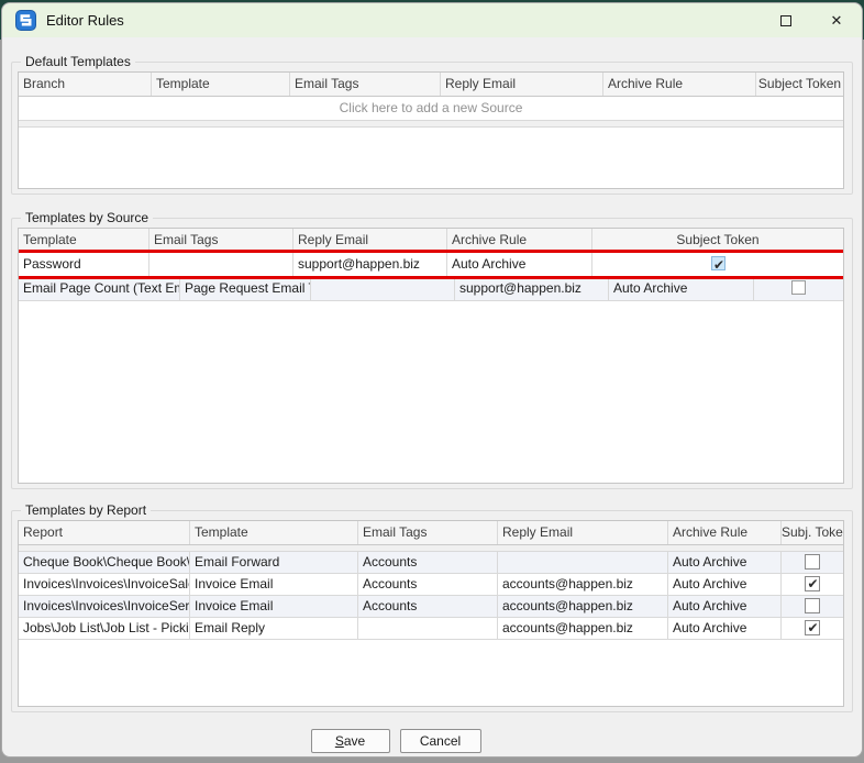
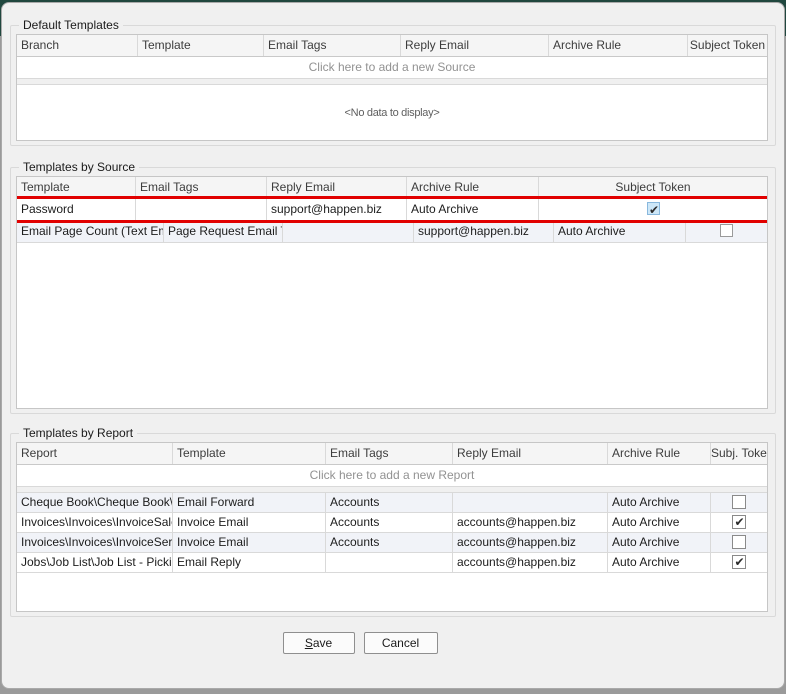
- Editor Rules
- ✕
  Default Templates
  Branch
  Template
  Email Tags
  Reply Email
  Archive Rule
  Subject Token
  Click here to add a new Source
+ <No data to display>
  Templates by Source
  Template
  Email Tags
  Reply Email
  Archive Rule
  Subject Token
  Password
  support@happen.biz
  Auto Archive
  Email Page Count (Text E
  Page Request Email
  support@happen.biz
  Auto Archive
  Templates by Report
  Report
  Template
  Email Tags
  Reply Email
  Archive Rule
  Subj. Toke
+ Click here to add a new Report
  Cheque Book\Cheque Book\
  Email Forward
  Accounts
  Auto Archive
  Invoices\Invoices\InvoiceSal
  Invoice Email
  Accounts
  accounts@happen.biz
  Auto Archive
  Invoices\Invoices\InvoiceSer
  Invoice Email
  Accounts
  accounts@happen.biz
  Auto Archive
  Jobs\Job List\Job List - Picki
  Email Reply
  accounts@happen.biz
  Auto Archive
  Save
  Cancel
